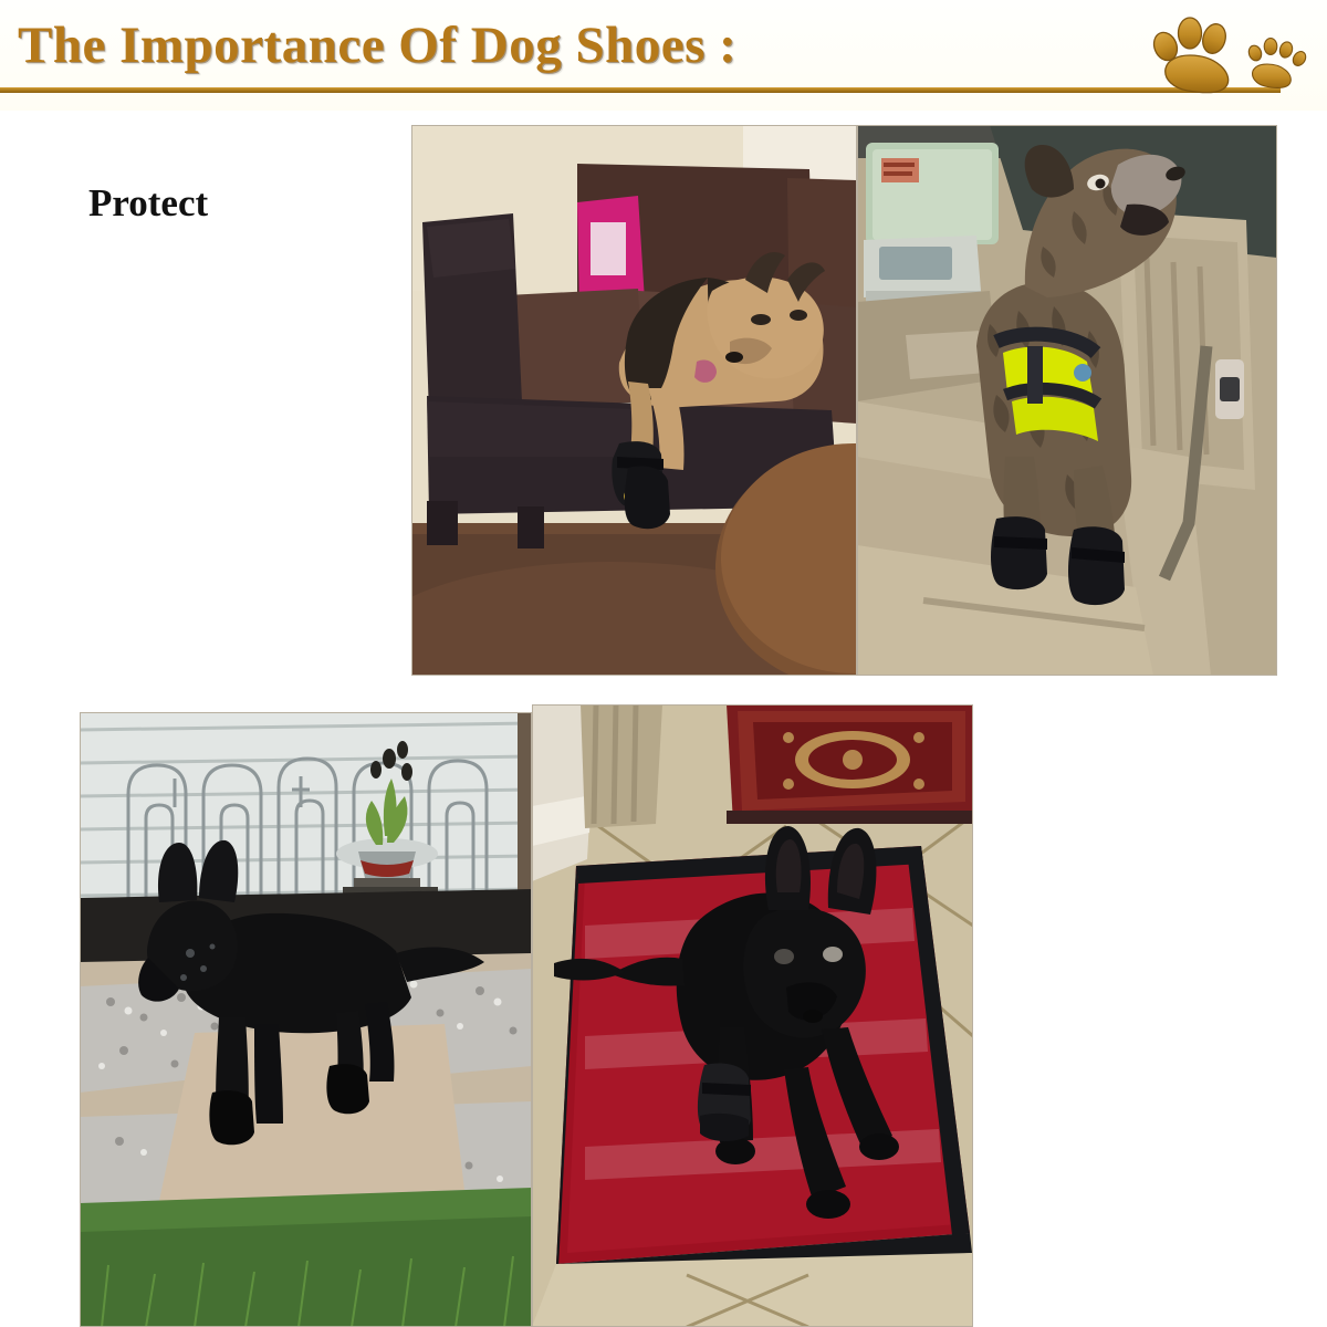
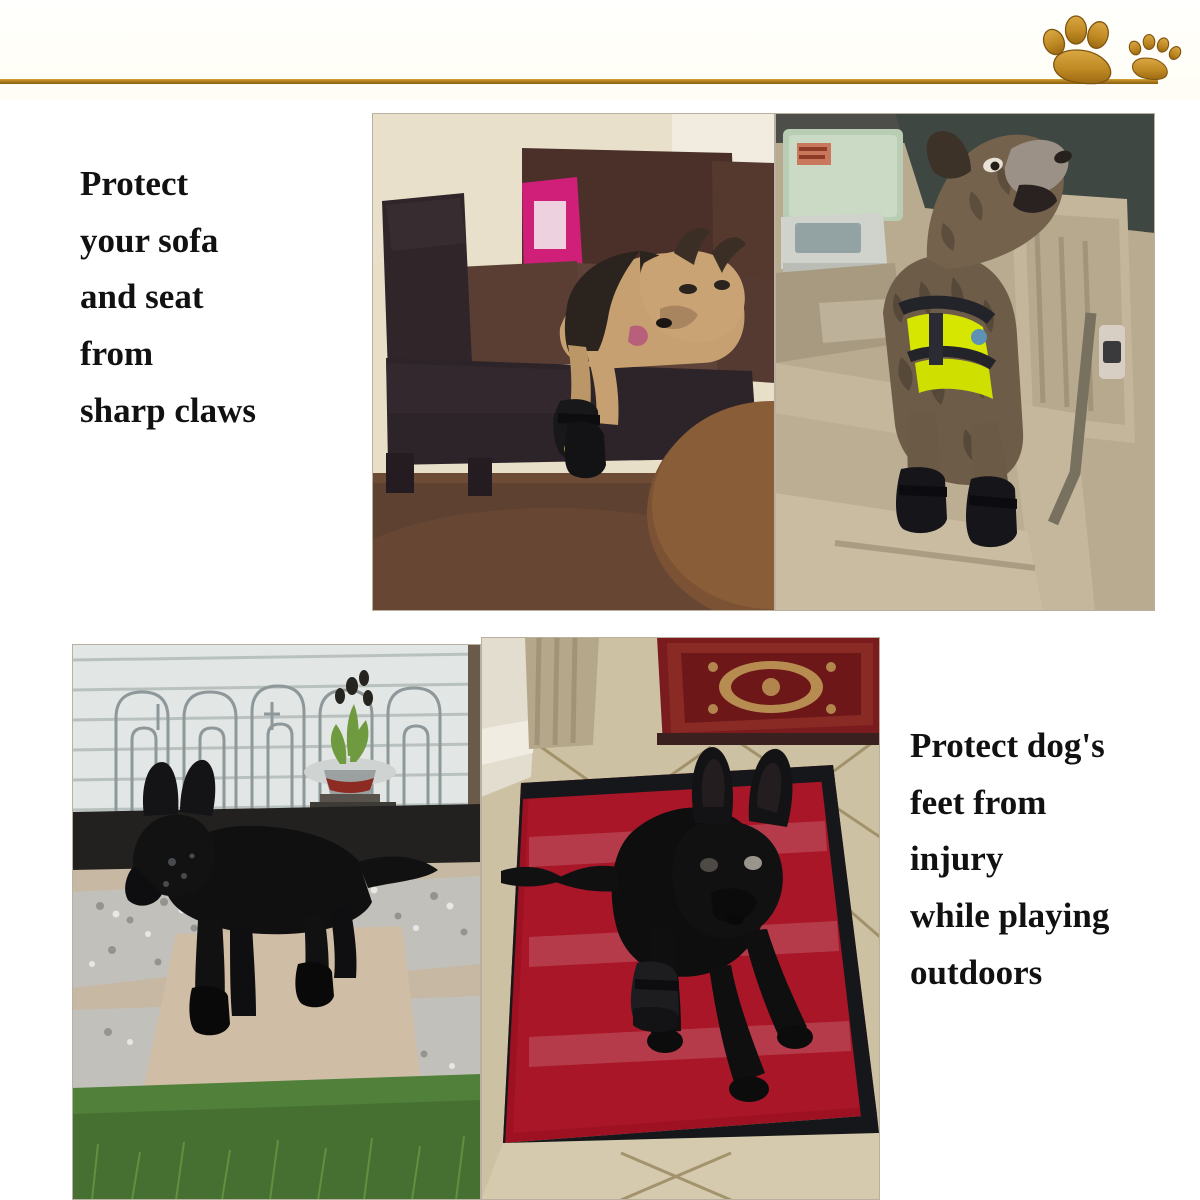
- The Importance Of Dog Shoes :
  Protect
+ your sofa
+ and seat
+ from
+ sharp claws
+ Protect dog's
+ feet from
+ injury
+ while playing
+ outdoors
